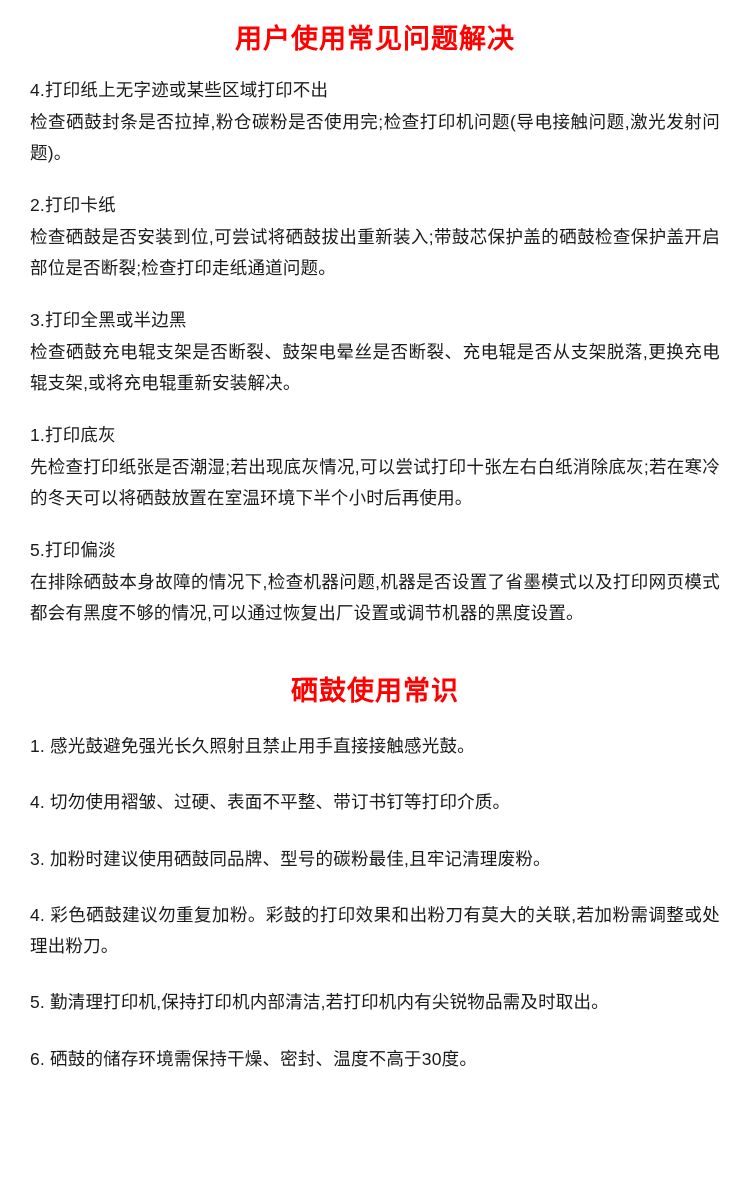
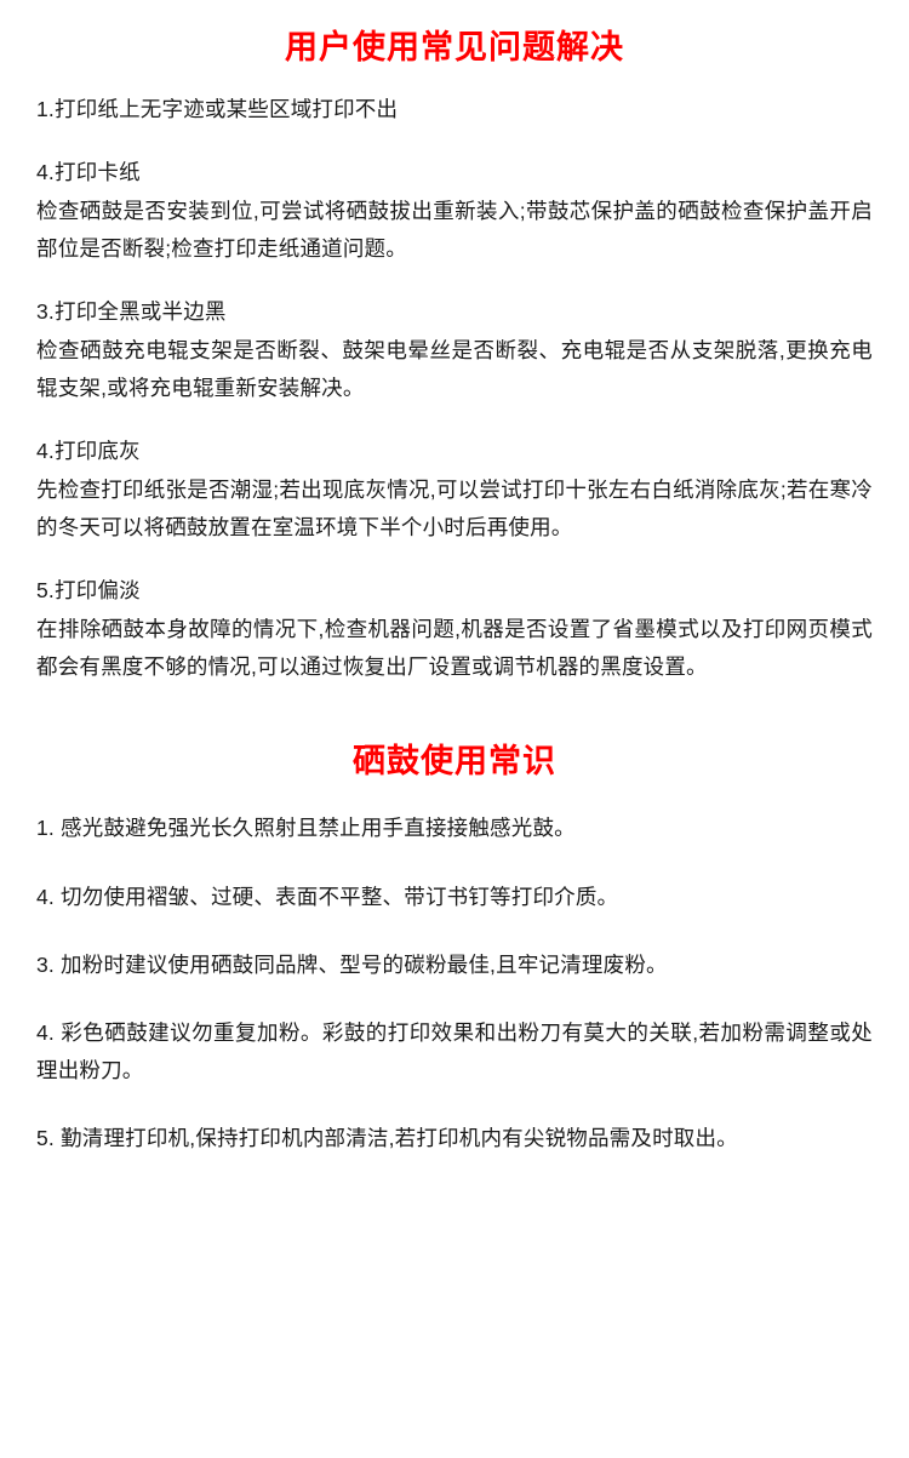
  用户使用常见问题解决
- 4.打印纸上无字迹或某些区域打印不出
+ 1.打印纸上无字迹或某些区域打印不出
- 检查硒鼓封条是否拉掉,粉仓碳粉是否使用完;检查打印机问题(导电接触问题,激光发射问题)。
- 2.打印卡纸
+ 4.打印卡纸
  检查硒鼓是否安装到位,可尝试将硒鼓拔出重新装入;带鼓芯保护盖的硒鼓检查保护盖开启部位是否断裂;检查打印走纸通道问题。
  3.打印全黑或半边黑
  检查硒鼓充电辊支架是否断裂、鼓架电晕丝是否断裂、充电辊是否从支架脱落,更换充电辊支架,或将充电辊重新安装解决。
- 1.打印底灰
+ 4.打印底灰
  先检查打印纸张是否潮湿;若出现底灰情况,可以尝试打印十张左右白纸消除底灰;若在寒冷的冬天可以将硒鼓放置在室温环境下半个小时后再使用。
  5.打印偏淡
  在排除硒鼓本身故障的情况下,检查机器问题,机器是否设置了省墨模式以及打印网页模式都会有黑度不够的情况,可以通过恢复出厂设置或调节机器的黑度设置。
  硒鼓使用常识
  1. 感光鼓避免强光长久照射且禁止用手直接接触感光鼓。
  4. 切勿使用褶皱、过硬、表面不平整、带订书钉等打印介质。
  3. 加粉时建议使用硒鼓同品牌、型号的碳粉最佳,且牢记清理废粉。
  4. 彩色硒鼓建议勿重复加粉。彩鼓的打印效果和出粉刀有莫大的关联,若加粉需调整或处理出粉刀。
  5. 勤清理打印机,保持打印机内部清洁,若打印机内有尖锐物品需及时取出。
- 6. 硒鼓的储存环境需保持干燥、密封、温度不高于30度。
